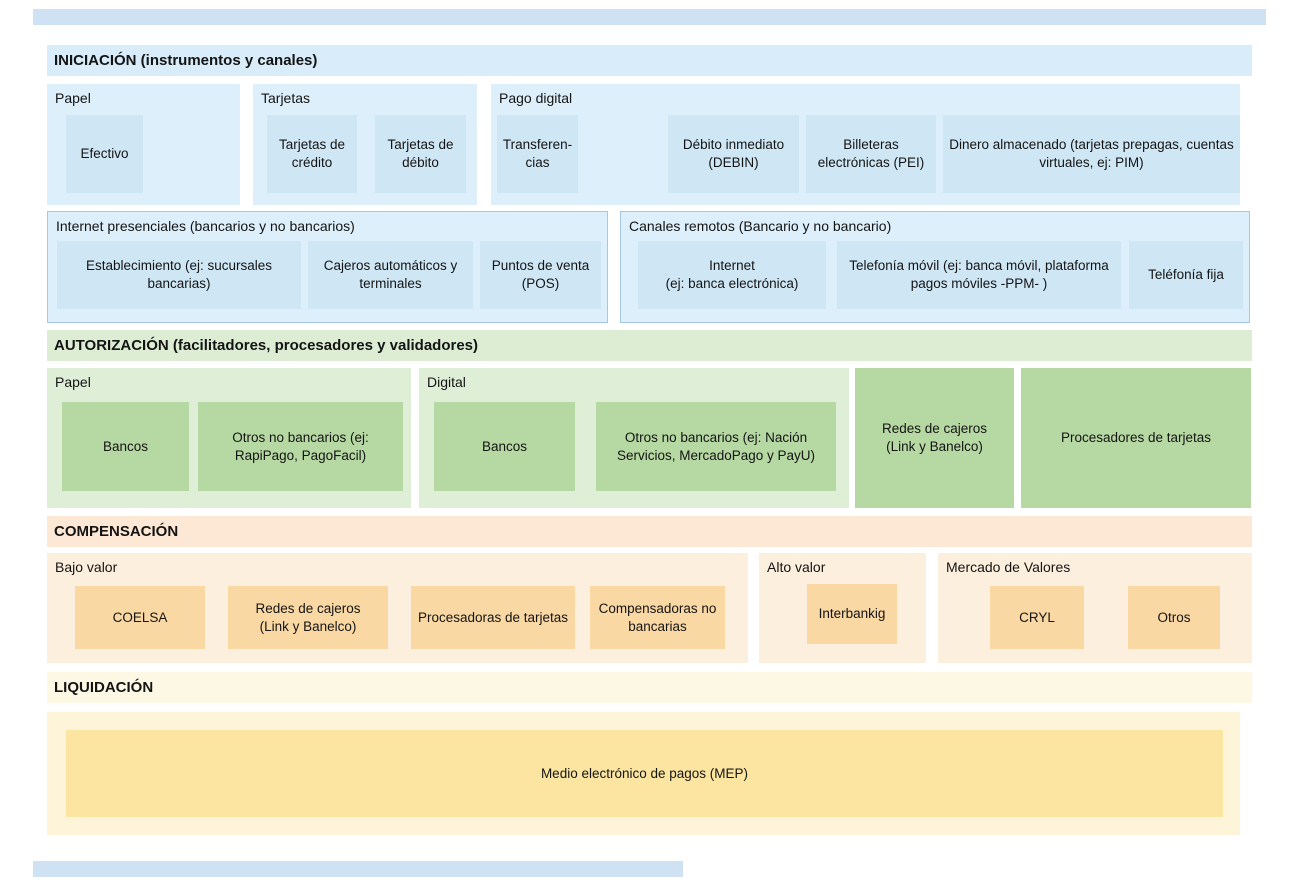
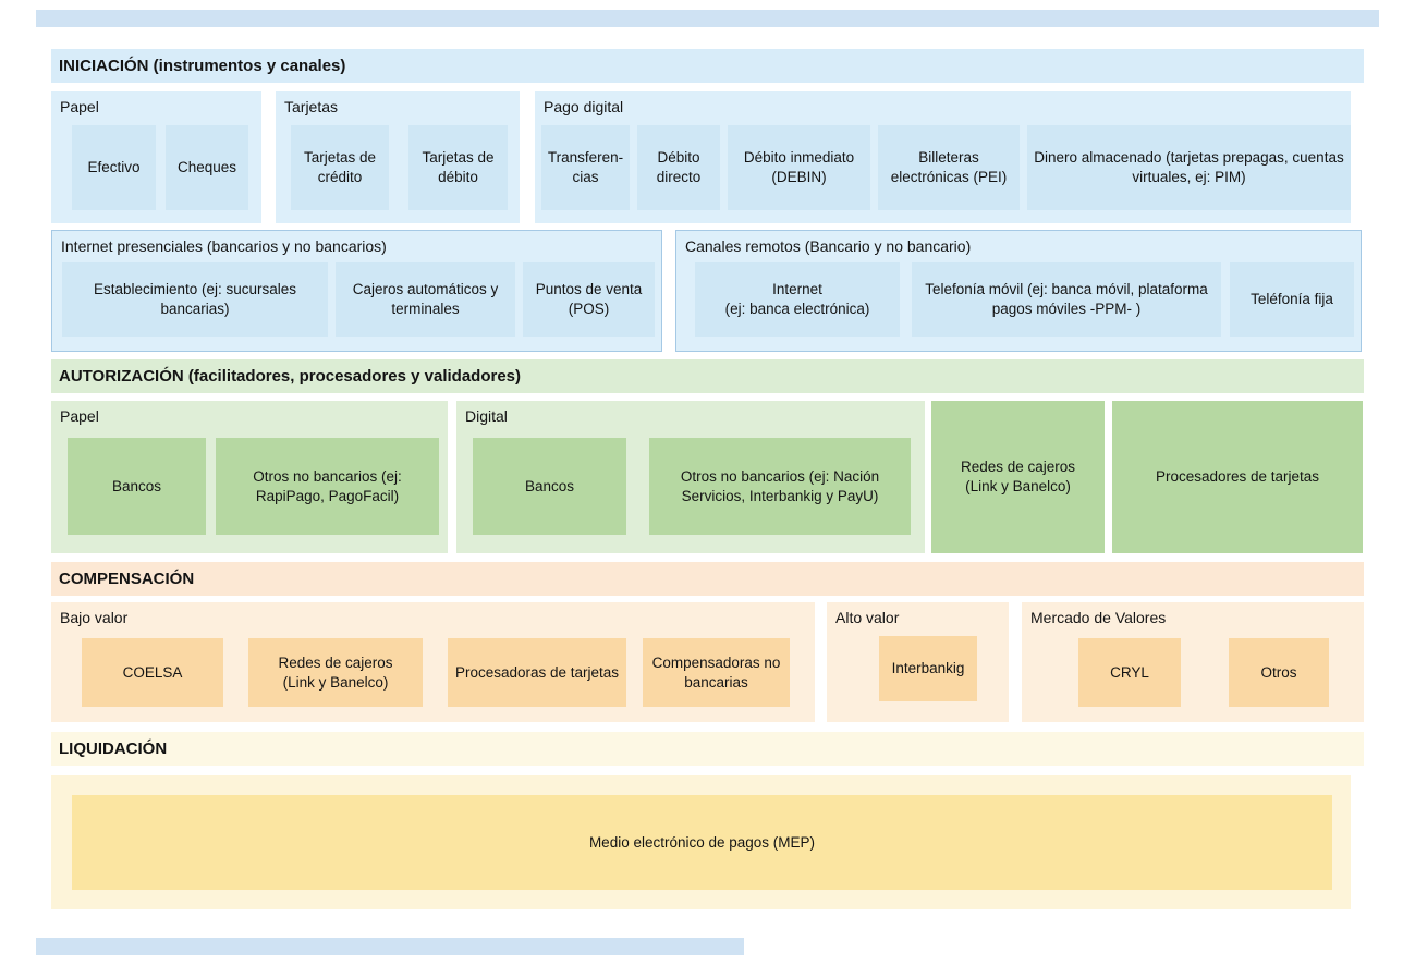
  INICIACIÓN (instrumentos y canales)
  Papel
  Efectivo
+ Cheques
  Tarjetas
  Tarjetas de crédito
  Tarjetas de débito
  Pago digital
  Transferen-
  cias
+ Débito directo
  Débito inmediato (DEBIN)
  Billeteras electrónicas (PEI)
  Dinero almacenado (tarjetas prepagas, cuentas virtuales, ej: PIM)
  Internet presenciales (bancarios y no bancarios)
  Establecimiento (ej: sucursales bancarias)
  Cajeros automáticos y terminales
  Puntos de venta (POS)
  Canales remotos (Bancario y no bancario)
  Internet
  (ej: banca electrónica)
  Telefonía móvil (ej: banca móvil, plataforma pagos móviles -PPM- )
  Teléfonía fija
  AUTORIZACIÓN (facilitadores, procesadores y validadores)
  Papel
  Bancos
  Otros no bancarios (ej: RapiPago, PagoFacil)
  Digital
  Bancos
- Otros no bancarios (ej: Nación Servicios, MercadoPago y PayU)
+ Otros no bancarios (ej: Nación Servicios, Interbankig y PayU)
  Redes de cajeros
  (Link y Banelco)
  Procesadores de tarjetas
  COMPENSACIÓN
  Bajo valor
  COELSA
  Redes de cajeros
  (Link y Banelco)
  Procesadoras de tarjetas
  Compensadoras no bancarias
  Alto valor
  Interbankig
  Mercado de Valores
  CRYL
  Otros
  LIQUIDACIÓN
  Medio electrónico de pagos (MEP)
